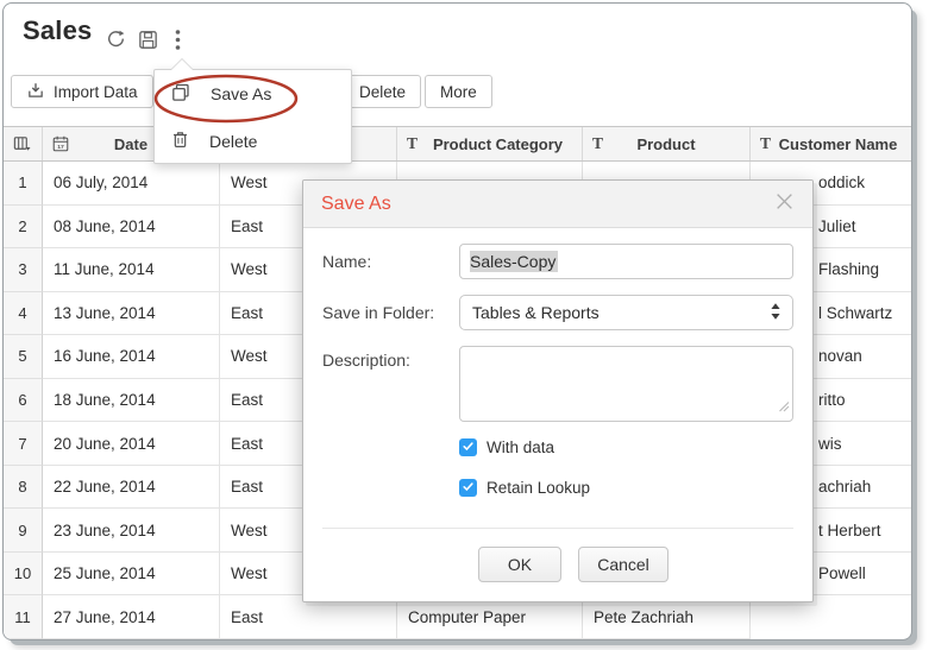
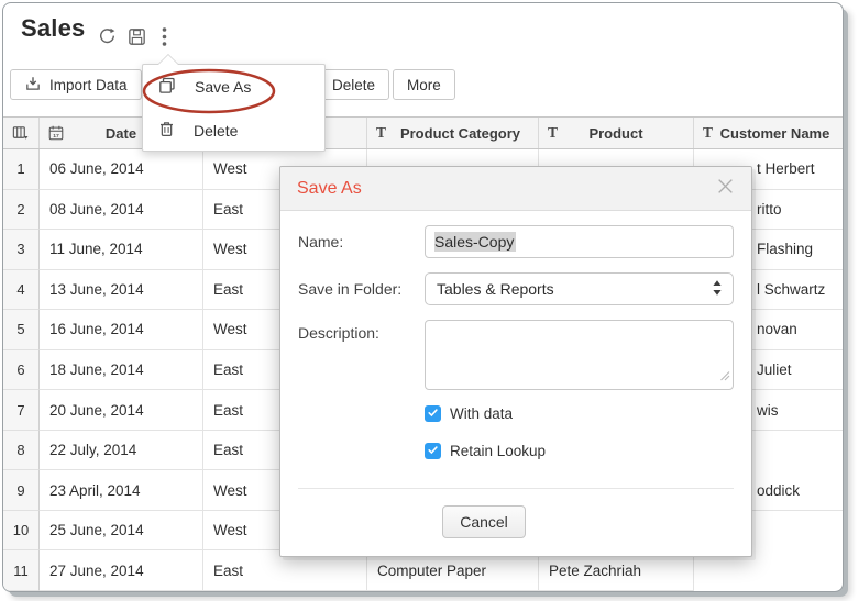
  Sales
  Import Data
  Delete
  More
  Date
  T
  Product Category
  T
  Product
  T
  Customer Name
  1
- 06 July, 2014
+ 06 June, 2014
  West
- oddick
+ t Herbert
  2
  08 June, 2014
  East
- Juliet
+ ritto
  3
  11 June, 2014
  West
  Flashing
  4
  13 June, 2014
  East
  l Schwartz
  5
  16 June, 2014
  West
  novan
  6
  18 June, 2014
  East
- ritto
+ Juliet
  7
  20 June, 2014
  East
  wis
  8
- 22 June, 2014
+ 22 July, 2014
  East
- achriah
  9
- 23 June, 2014
+ 23 April, 2014
  West
- t Herbert
+ oddick
  10
  25 June, 2014
  West
- Powell
  11
  27 June, 2014
  East
  Computer Paper
  Pete Zachriah
  Save As
  Delete
  Save As
  Name:
  Sales-Copy
  Save in Folder:
  Tables & Reports
  Description:
  With data
  Retain Lookup
- OK
  Cancel
